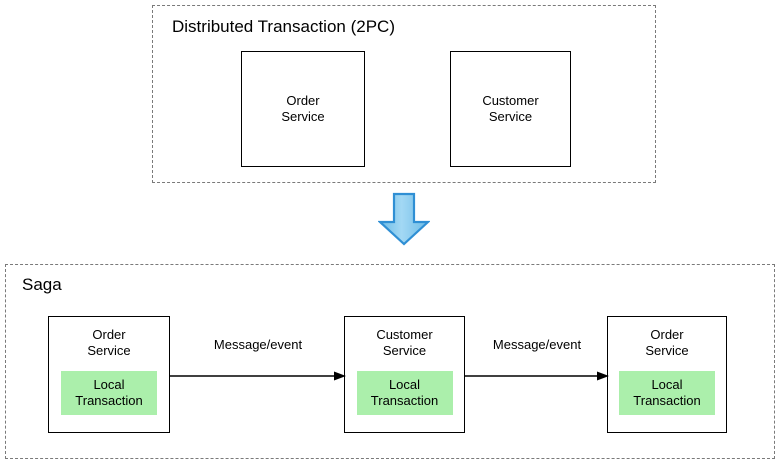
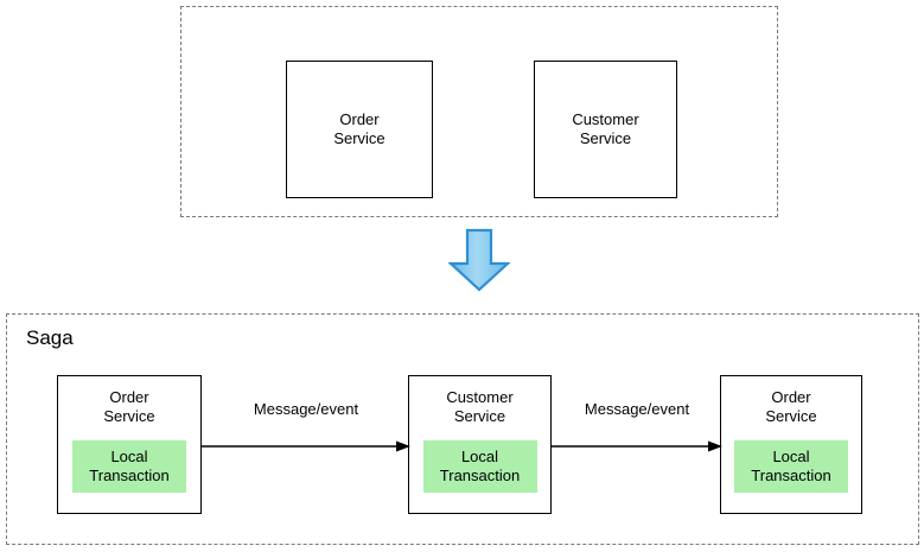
- Distributed Transaction (2PC)
  Order
  Service
  Customer
  Service
  Saga
  Order
  Service
  Local
  Transaction
  Customer
  Service
  Local
  Transaction
  Order
  Service
  Local
  Transaction
  Message/event
  Message/event
